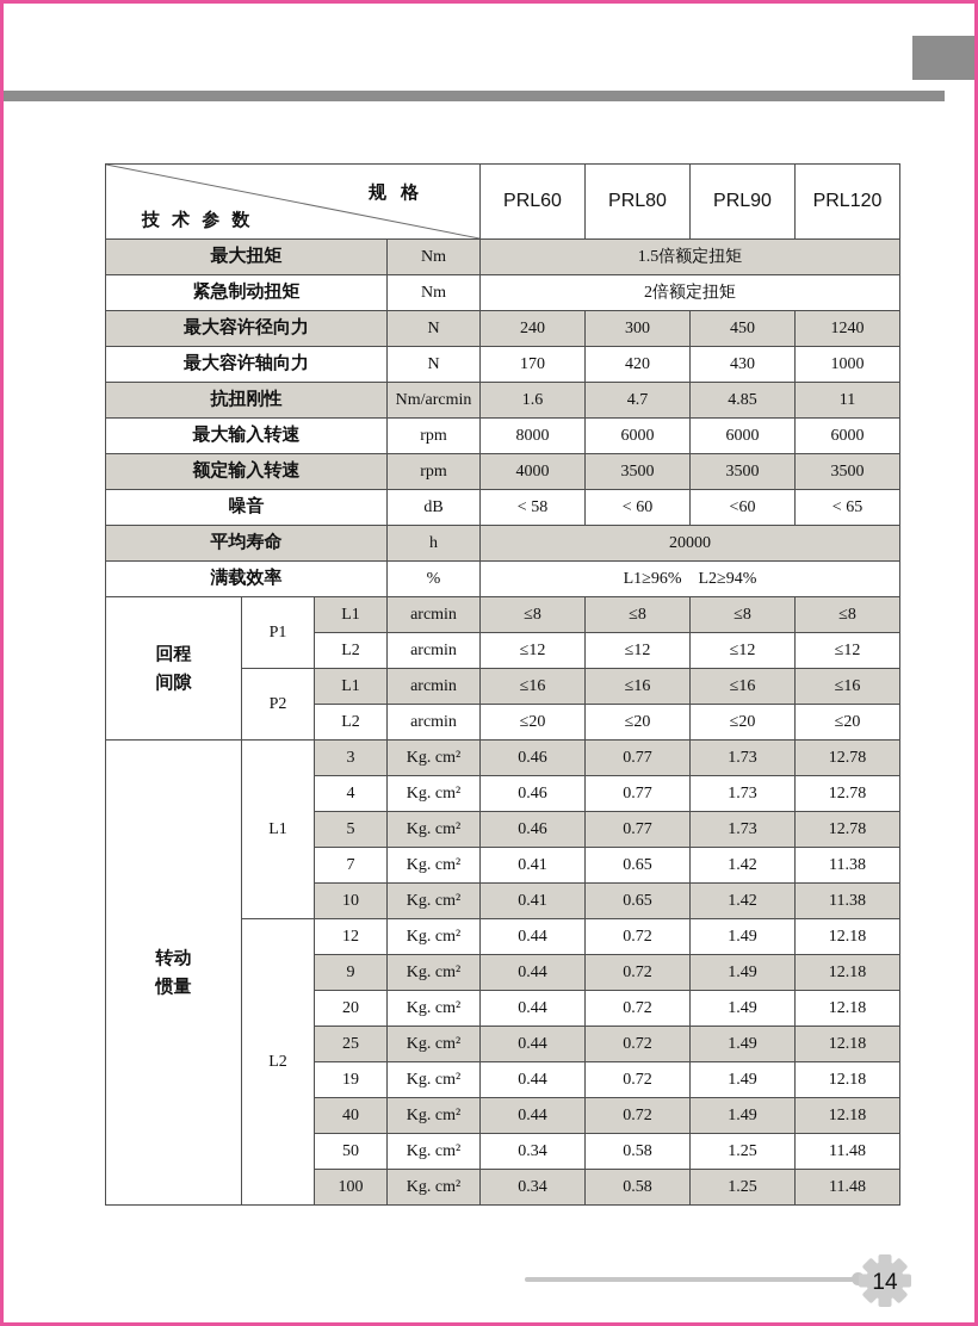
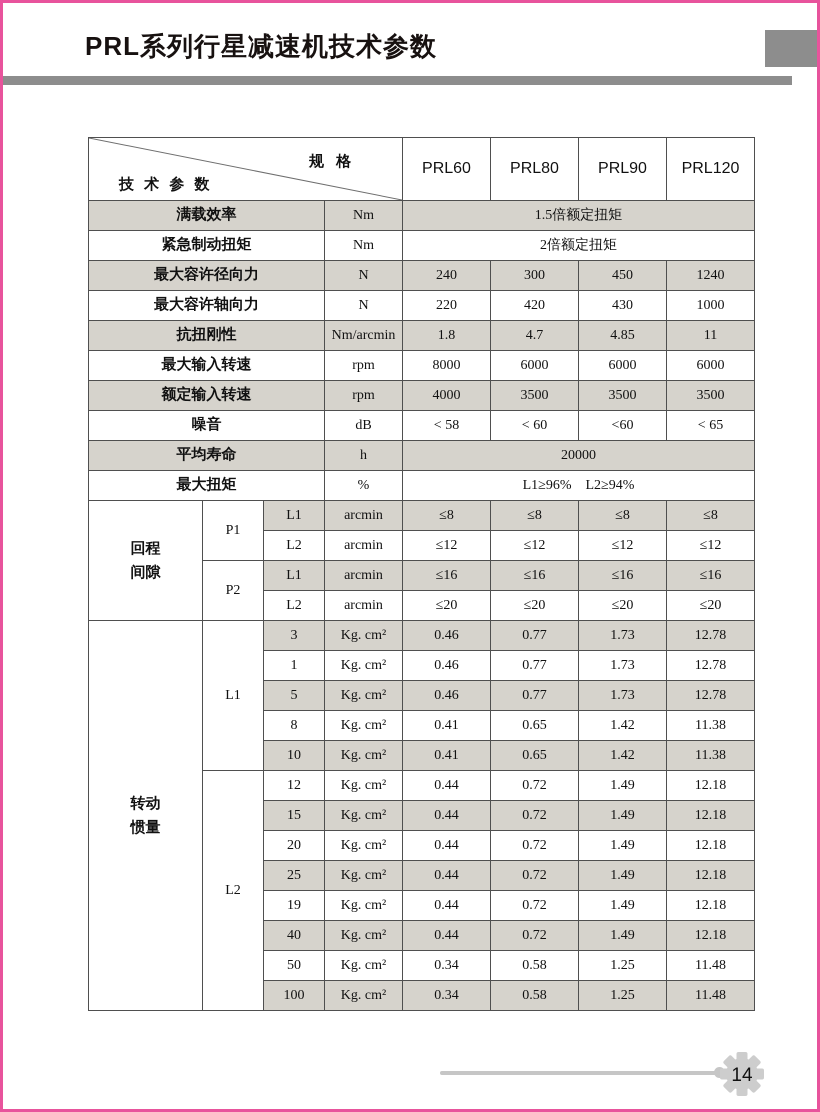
+ PRL系列行星减速机技术参数
  规 格 技 术 参 数	PRL60	PRL80	PRL90	PRL120
- 最大扭矩	Nm	1.5倍额定扭矩
+ 满载效率	Nm	1.5倍额定扭矩
  紧急制动扭矩	Nm	2倍额定扭矩
  最大容许径向力	N	240	300	450	1240
- 最大容许轴向力	N	170	420	430	1000
+ 最大容许轴向力	N	220	420	430	1000
- 抗扭刚性	Nm/arcmin	1.6	4.7	4.85	11
+ 抗扭刚性	Nm/arcmin	1.8	4.7	4.85	11
  最大输入转速	rpm	8000	6000	6000	6000
  额定输入转速	rpm	4000	3500	3500	3500
  噪音	dB	< 58	< 60	<60	< 65
  平均寿命	h	20000
- 满载效率	%	L1≥96% L2≥94%
+ 最大扭矩	%	L1≥96% L2≥94%
  回程 间隙	P1	L1	arcmin	≤8	≤8	≤8	≤8
  L2	arcmin	≤12	≤12	≤12	≤12
  P2	L1	arcmin	≤16	≤16	≤16	≤16
  L2	arcmin	≤20	≤20	≤20	≤20
  转动 惯量	L1	3	Kg. cm²	0.46	0.77	1.73	12.78
- 4	Kg. cm²	0.46	0.77	1.73	12.78
+ 1	Kg. cm²	0.46	0.77	1.73	12.78
  5	Kg. cm²	0.46	0.77	1.73	12.78
- 7	Kg. cm²	0.41	0.65	1.42	11.38
+ 8	Kg. cm²	0.41	0.65	1.42	11.38
  10	Kg. cm²	0.41	0.65	1.42	11.38
  L2	12	Kg. cm²	0.44	0.72	1.49	12.18
- 9	Kg. cm²	0.44	0.72	1.49	12.18
+ 15	Kg. cm²	0.44	0.72	1.49	12.18
  20	Kg. cm²	0.44	0.72	1.49	12.18
  25	Kg. cm²	0.44	0.72	1.49	12.18
  19	Kg. cm²	0.44	0.72	1.49	12.18
  40	Kg. cm²	0.44	0.72	1.49	12.18
  50	Kg. cm²	0.34	0.58	1.25	11.48
  100	Kg. cm²	0.34	0.58	1.25	11.48
  14
